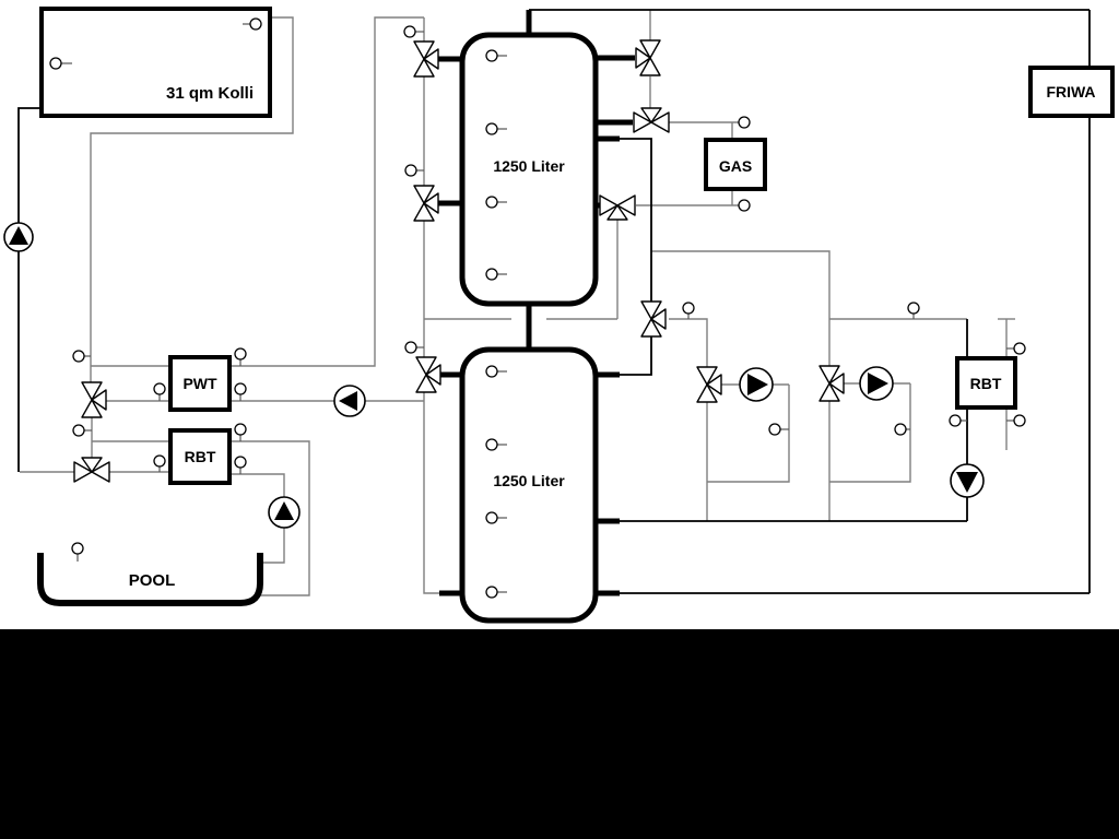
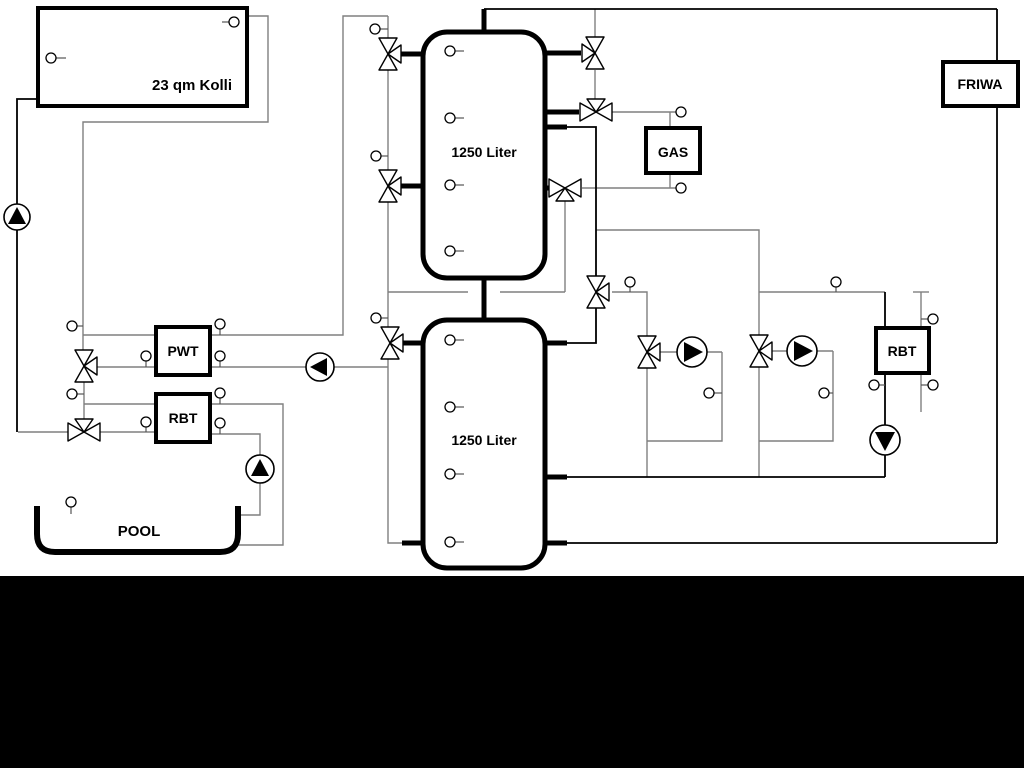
- 31 qm Kolli
+ 23 qm Kolli
  1250 Liter
  1250 Liter
  GAS
  FRIWA
  PWT
  RBT
  RBT
  POOL
